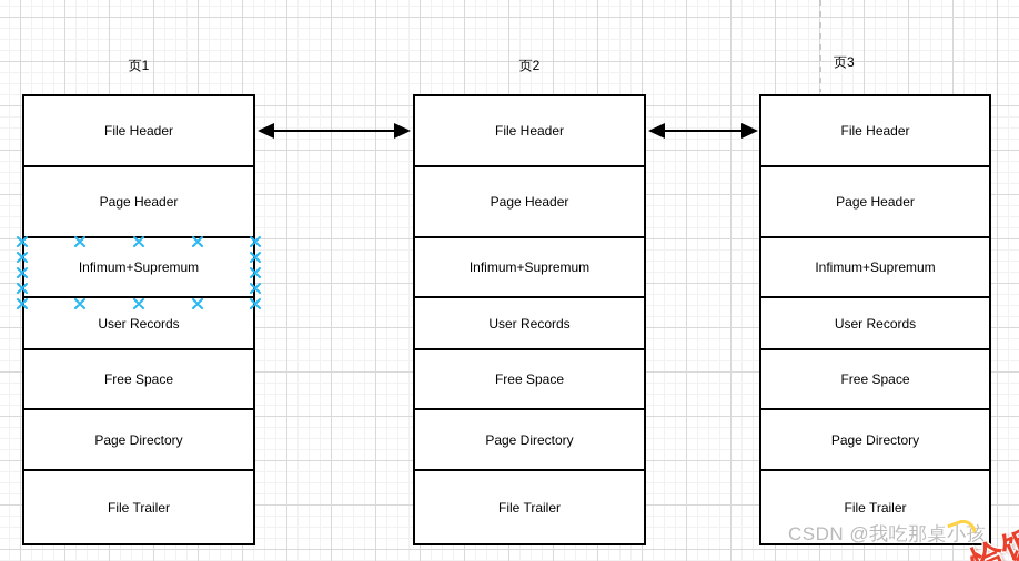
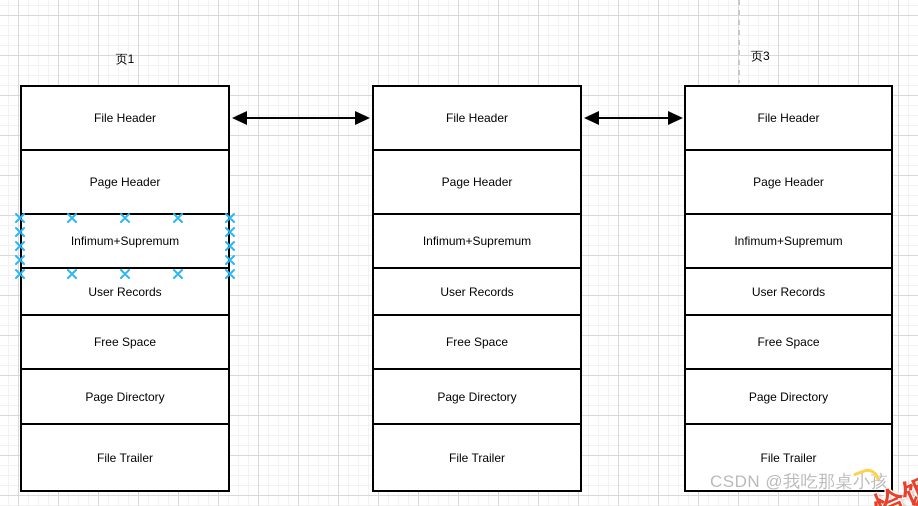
  页1
- 页2
  页3
  File Header
  Page Header
  Infimum+Supremum
  User Records
  Free Space
  Page Directory
  File Trailer
  File Header
  Page Header
  Infimum+Supremum
  User Records
  Free Space
  Page Directory
  File Trailer
  File Header
  Page Header
  Infimum+Supremum
  User Records
  Free Space
  Page Directory
  File Trailer
  CSDN @我吃那桌小孩
